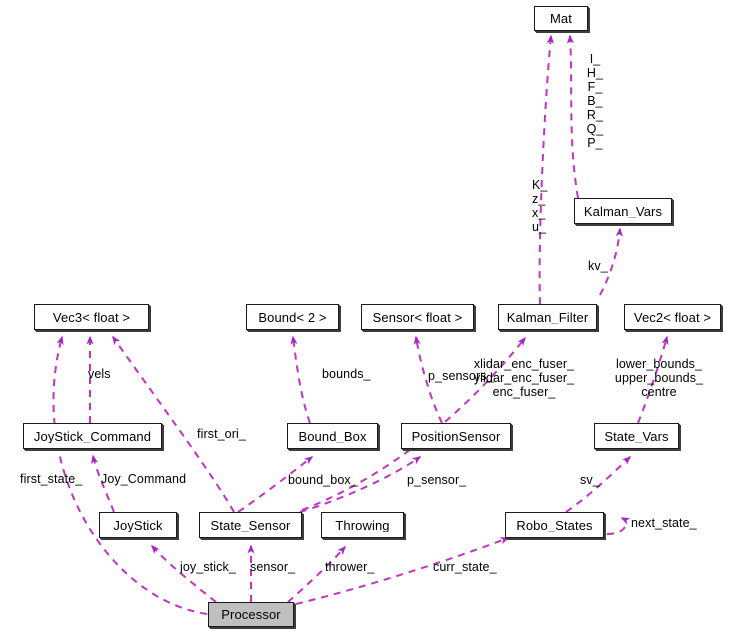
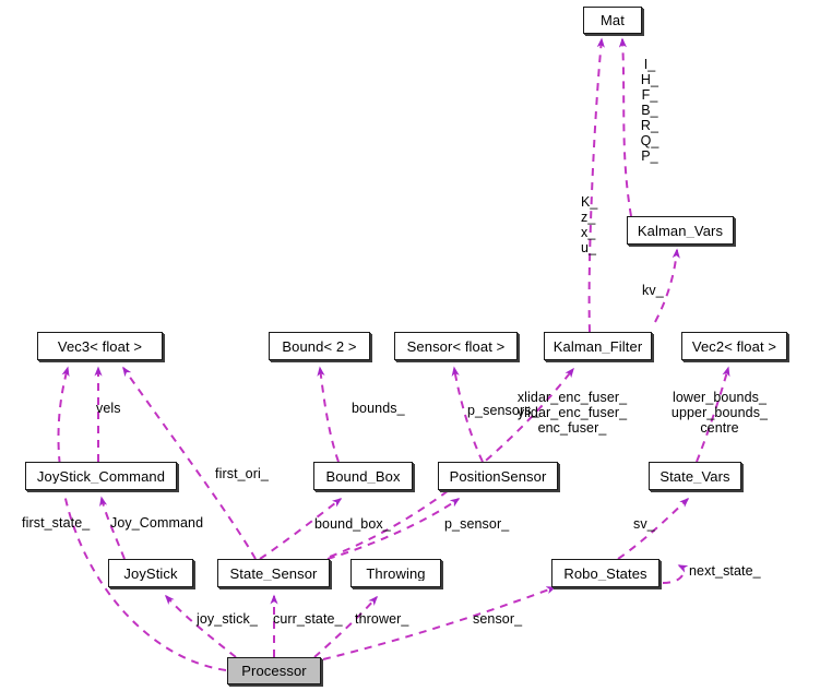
  Mat
  Kalman_Vars
  Vec3< float >
  Bound< 2 >
  Sensor< float >
  Kalman_Filter
  Vec2< float >
  JoyStick_Command
  Bound_Box
  PositionSensor
  State_Vars
  JoyStick
  State_Sensor
  Throwing
  Robo_States
  Processor
  K_
  z_
  x_
  u_
  I_
  H_
  F_
  B_
  R_
  Q_
  P_
  kv_
  vels
  first_ori_
  first_state_
  Joy_Command
  bounds_
  p_sensors_
  bound_box_
  p_sensor_
  xlidar_enc_fuser_
  ylidar_enc_fuser_
  enc_fuser_
  lower_bounds_
  upper_bounds_
  centre
  sv_
  next_state_
- curr_state_
+ sensor_
  joy_stick_
- sensor_
+ curr_state_
  thrower_
